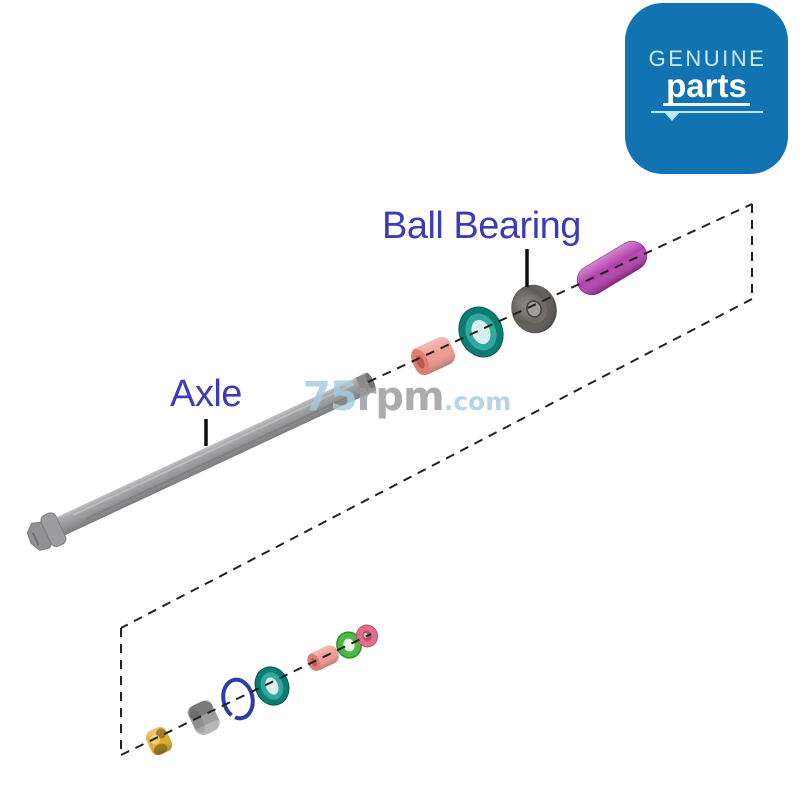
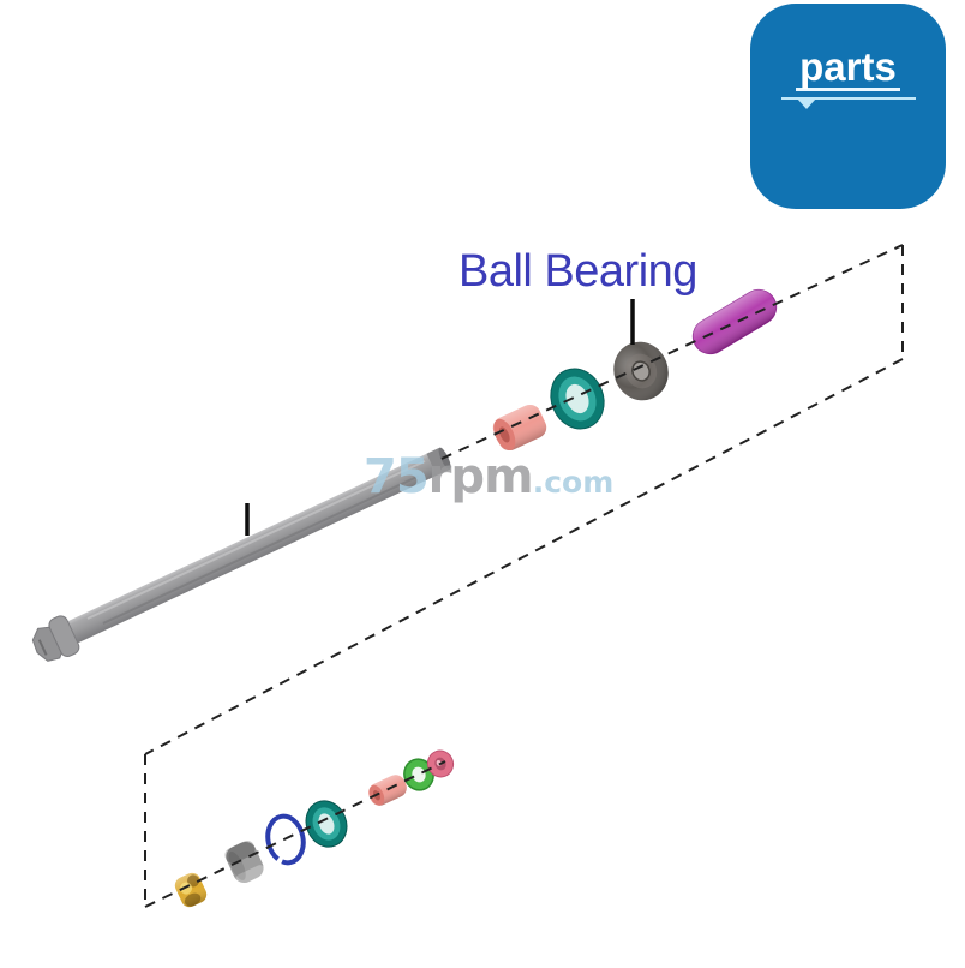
  75rpm.com
  Ball Bearing
- Axle
- GENUINE
  parts
